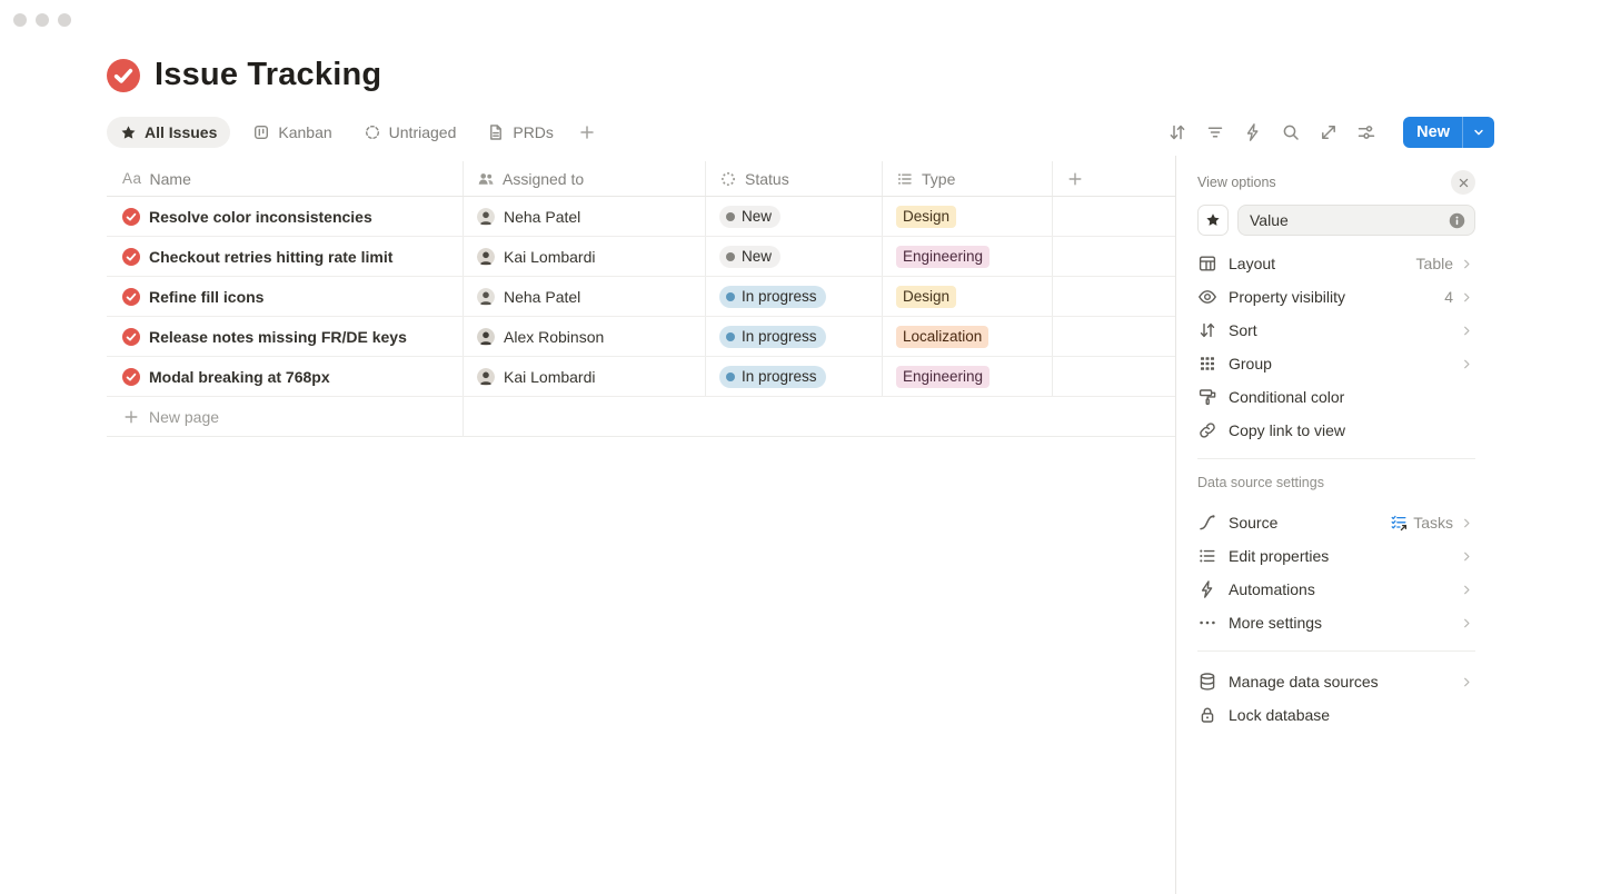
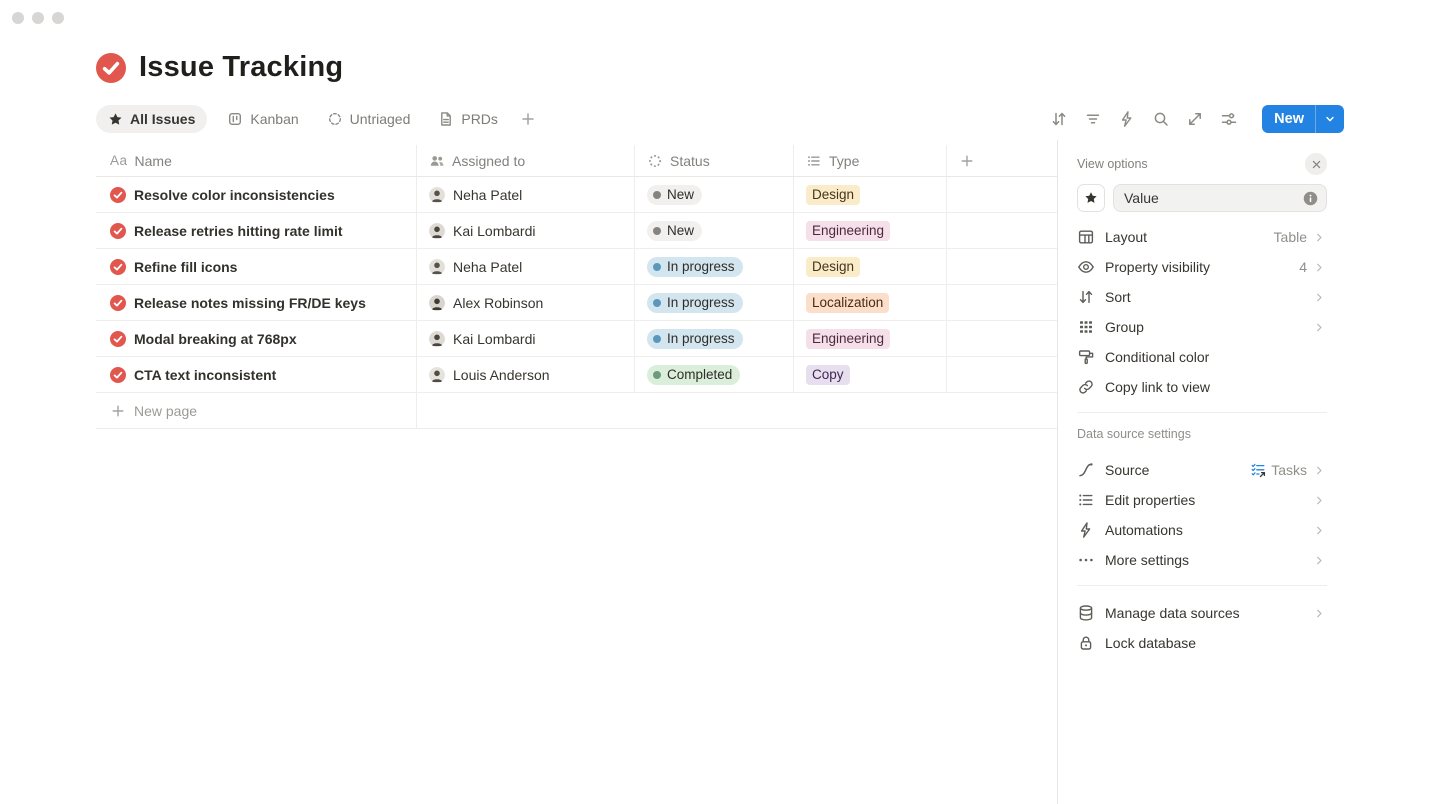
  Issue Tracking
  All Issues
  Kanban
  Untriaged
  PRDs
  New
  Aa
  Name
  Assigned to
  Status
  Type
  Resolve color inconsistencies
  Neha Patel
  New
  Design
- Checkout retries hitting rate limit
+ Release retries hitting rate limit
  Kai Lombardi
  New
  Engineering
  Refine fill icons
  Neha Patel
  In progress
  Design
  Release notes missing FR/DE keys
  Alex Robinson
  In progress
  Localization
  Modal breaking at 768px
  Kai Lombardi
  In progress
  Engineering
+ CTA text inconsistent
+ Louis Anderson
+ Completed
+ Copy
  New page
  View options
  Value
  Layout
  Table
  Property visibility
  4
  Sort
  Group
  Conditional color
  Copy link to view
  Data source settings
  Source
  Tasks
  Edit properties
  Automations
  More settings
  Manage data sources
  Lock database
